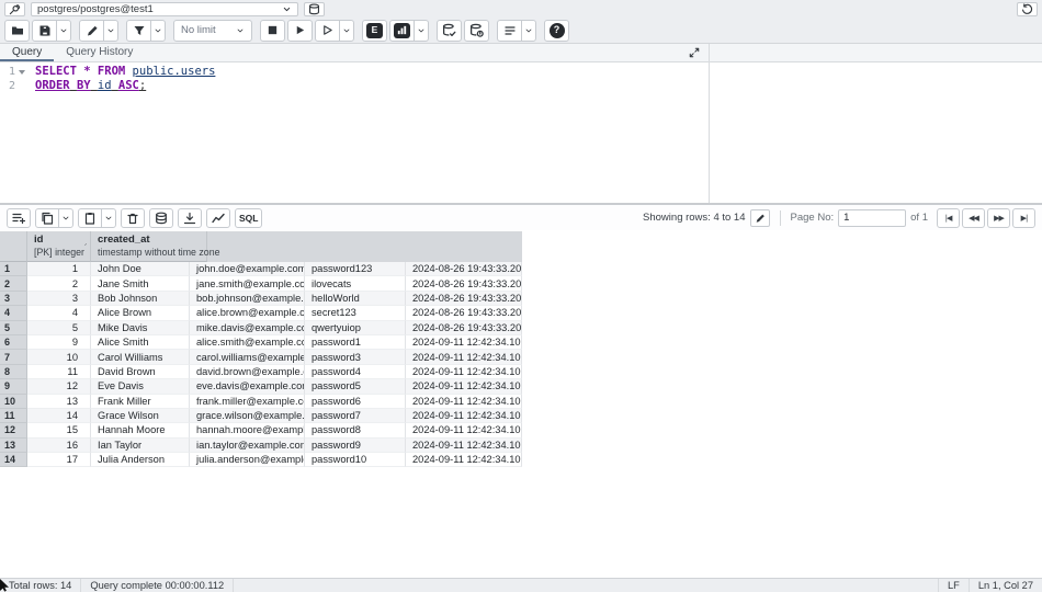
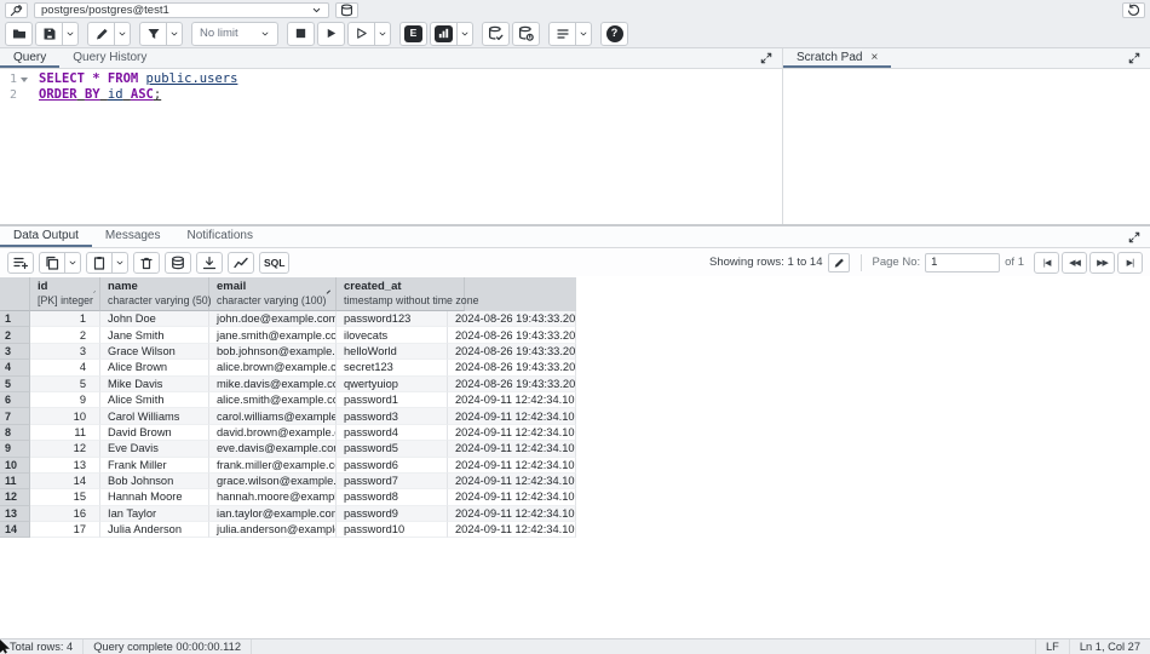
  postgres/postgres@test1
  No limit
  E
  ?
  Query
  Query History
+ Scratch Pad
+ ×
  1
  SELECT * FROM public.users
  2
  ORDER BY id ASC;
+ Data Output
+ Messages
+ Notifications
  SQL
- Showing rows: 4 to 14
+ Showing rows: 1 to 14
  Page No:
  1
  of 1
  |◀
  ◀◀
  ▶▶
  ▶|
  id
  [PK] integer
+ name
+ character varying (50)
+ email
+ character varying (100)
  created_at
  timestamp without time zone
  1
  1
  John Doe
  john.doe@example.com
  password123
  2024-08-26 19:43:33.20
  2
  2
  Jane Smith
  jane.smith@example.co
  ilovecats
  2024-08-26 19:43:33.20
  3
  3
- Bob Johnson
+ Grace Wilson
  bob.johnson@example.
  helloWorld
  2024-08-26 19:43:33.20
  4
  4
  Alice Brown
  alice.brown@example.c
  secret123
  2024-08-26 19:43:33.20
  5
  5
  Mike Davis
  mike.davis@example.c
  qwertyuiop
  2024-08-26 19:43:33.20
  6
  9
  Alice Smith
  alice.smith@example.co
  password1
  2024-09-11 12:42:34.10
  7
  10
  Carol Williams
  carol.williams@example
  password3
  2024-09-11 12:42:34.10
  8
  11
  David Brown
  david.brown@example.
  password4
  2024-09-11 12:42:34.10
  9
  12
  Eve Davis
  eve.davis@example.co
  password5
  2024-09-11 12:42:34.10
  10
  13
  Frank Miller
  frank.miller@example.c
  password6
  2024-09-11 12:42:34.10
  11
  14
- Grace Wilson
+ Bob Johnson
  grace.wilson@example.
  password7
  2024-09-11 12:42:34.10
  12
  15
  Hannah Moore
  hannah.moore@exampl
  password8
  2024-09-11 12:42:34.10
  13
  16
  Ian Taylor
  ian.taylor@example.co
  password9
  2024-09-11 12:42:34.10
  14
  17
  Julia Anderson
  julia.anderson@exampl
  password10
  2024-09-11 12:42:34.10
- Total rows: 14
+ Total rows: 4
  Query complete 00:00:00.112
  LF
  Ln 1, Col 27
